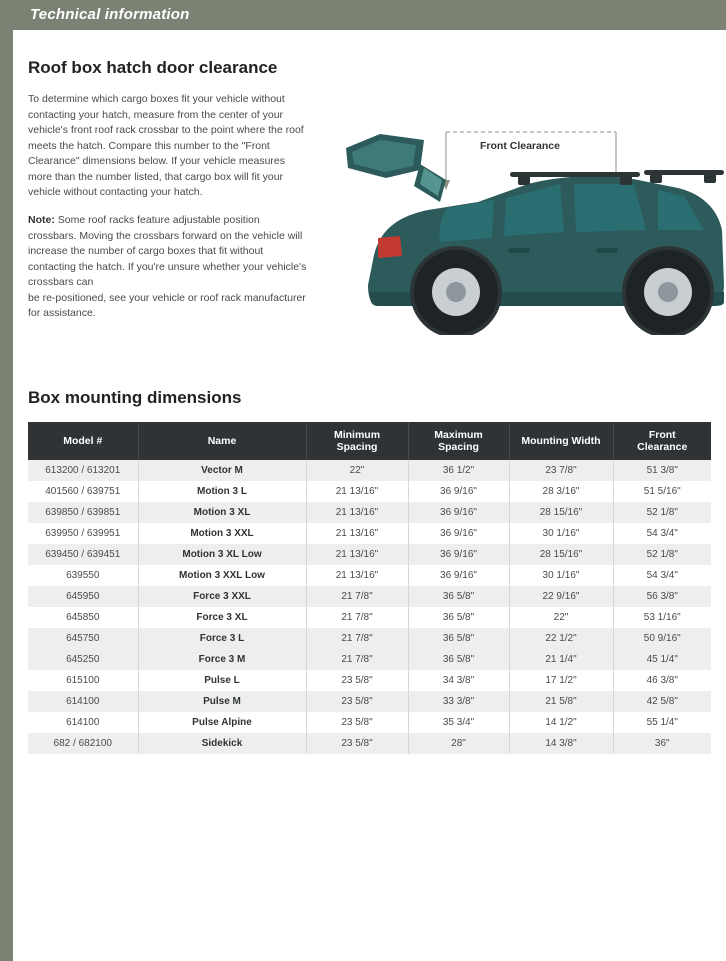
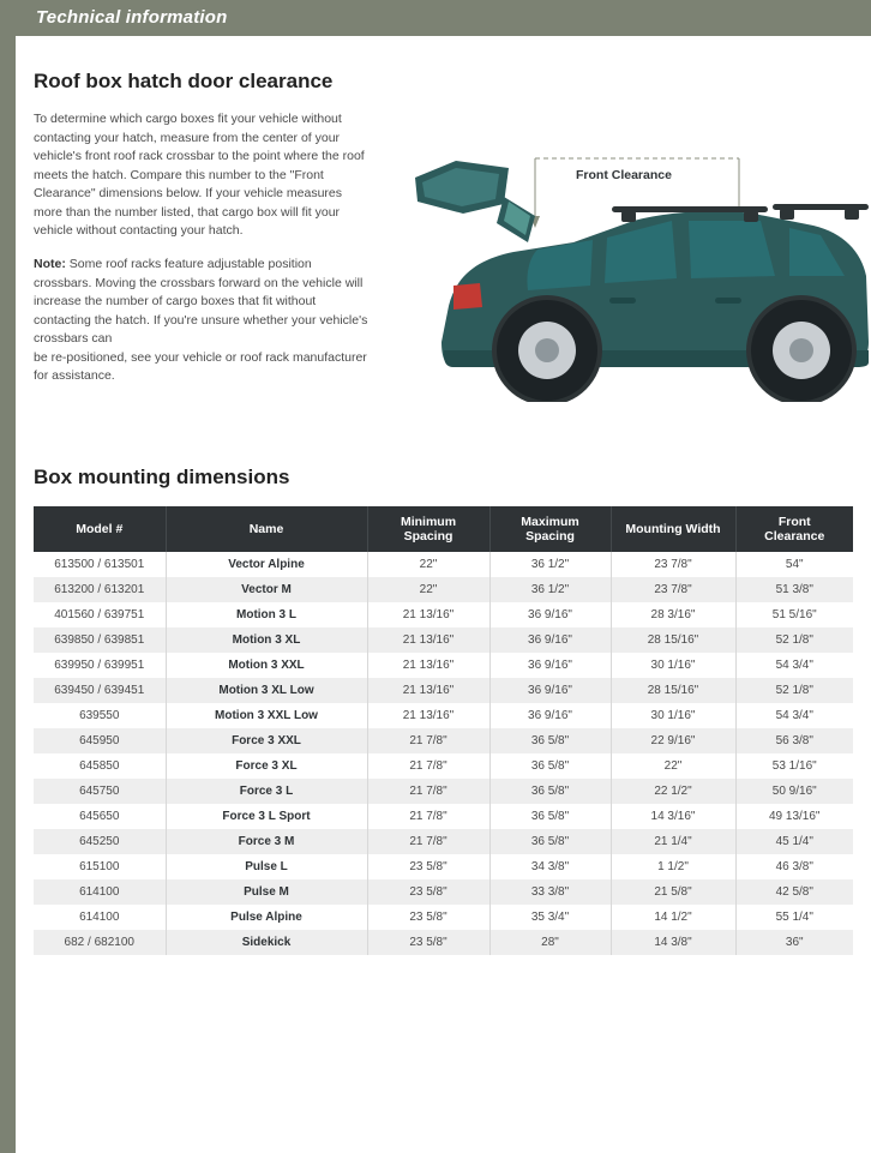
  Technical information
  Roof box hatch door clearance
  To determine which cargo boxes fit your vehicle without contacting your hatch, measure from the center of your vehicle's front roof rack crossbar to the point where the roof meets the hatch. Compare this number to the "Front Clearance" dimensions below. If your vehicle measures more than the number listed, that cargo box will fit your vehicle without contacting your hatch.
  Note: Some roof racks feature adjustable position crossbars. Moving the crossbars forward on the vehicle will increase the number of cargo boxes that fit without contacting the hatch. If you're unsure whether your vehicle's crossbars can
  be re-positioned, see your vehicle or roof rack manufacturer for assistance.
  Front Clearance
  Box mounting dimensions
  Model #	Name	MinimumSpacing	MaximumSpacing	Mounting Width	FrontClearance
+ 613500 / 613501	Vector Alpine	22"	36 1/2"	23 7/8"	54"
  613200 / 613201	Vector M	22"	36 1/2"	23 7/8"	51 3/8"
  401560 / 639751	Motion 3 L	21 13/16"	36 9/16"	28 3/16"	51 5/16"
  639850 / 639851	Motion 3 XL	21 13/16"	36 9/16"	28 15/16"	52 1/8"
  639950 / 639951	Motion 3 XXL	21 13/16"	36 9/16"	30 1/16"	54 3/4"
  639450 / 639451	Motion 3 XL Low	21 13/16"	36 9/16"	28 15/16"	52 1/8"
  639550	Motion 3 XXL Low	21 13/16"	36 9/16"	30 1/16"	54 3/4"
  645950	Force 3 XXL	21 7/8"	36 5/8"	22 9/16"	56 3/8"
  645850	Force 3 XL	21 7/8"	36 5/8"	22"	53 1/16"
  645750	Force 3 L	21 7/8"	36 5/8"	22 1/2"	50 9/16"
+ 645650	Force 3 L Sport	21 7/8"	36 5/8"	14 3/16"	49 13/16"
  645250	Force 3 M	21 7/8"	36 5/8"	21 1/4"	45 1/4"
- 615100	Pulse L	23 5/8"	34 3/8"	17 1/2"	46 3/8"
+ 615100	Pulse L	23 5/8"	34 3/8"	1 1/2"	46 3/8"
  614100	Pulse M	23 5/8"	33 3/8"	21 5/8"	42 5/8"
  614100	Pulse Alpine	23 5/8"	35 3/4"	14 1/2"	55 1/4"
  682 / 682100	Sidekick	23 5/8"	28"	14 3/8"	36"
